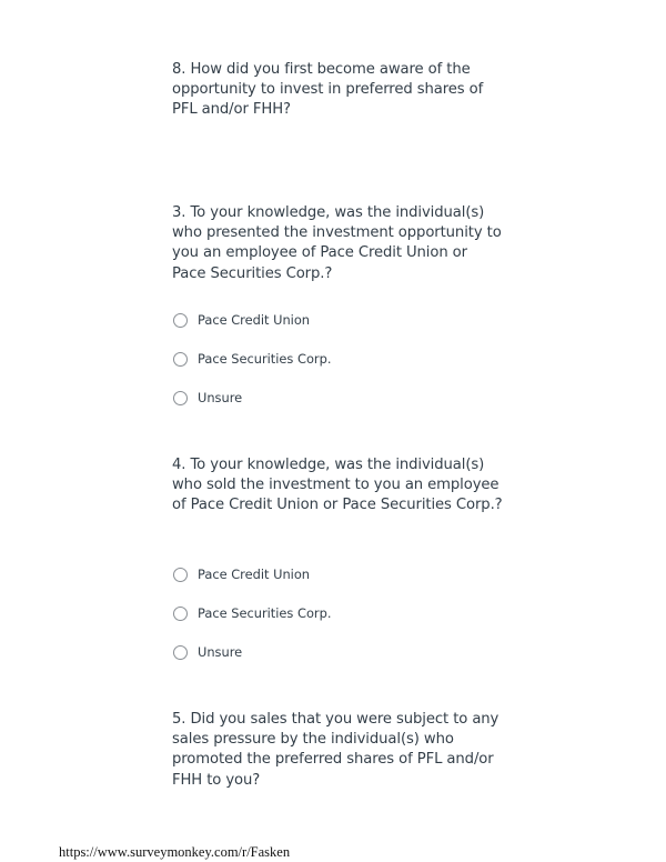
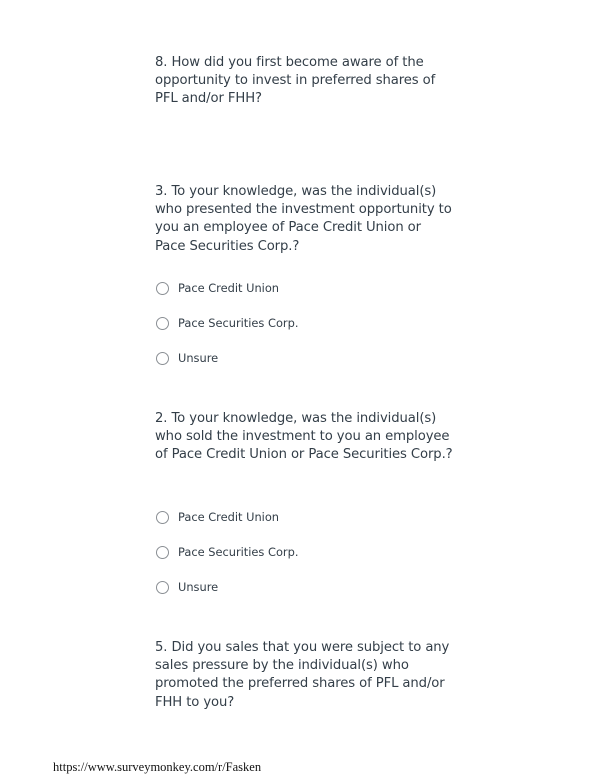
  8. How did you first become aware of the opportunity to invest in preferred shares of PFL and/or FHH?
  3. To your knowledge, was the individual(s) who presented the investment opportunity to you an employee of Pace Credit Union or Pace Securities Corp.?
  Pace Credit Union
  Pace Securities Corp.
  Unsure
- 4. To your knowledge, was the individual(s) who sold the investment to you an employee of Pace Credit Union or Pace Securities Corp.?
+ 2. To your knowledge, was the individual(s) who sold the investment to you an employee of Pace Credit Union or Pace Securities Corp.?
  Pace Credit Union
  Pace Securities Corp.
  Unsure
  5. Did you sales that you were subject to any sales pressure by the individual(s) who promoted the preferred shares of PFL and/or FHH to you?
  https://www.surveymonkey.com/r/Fasken
